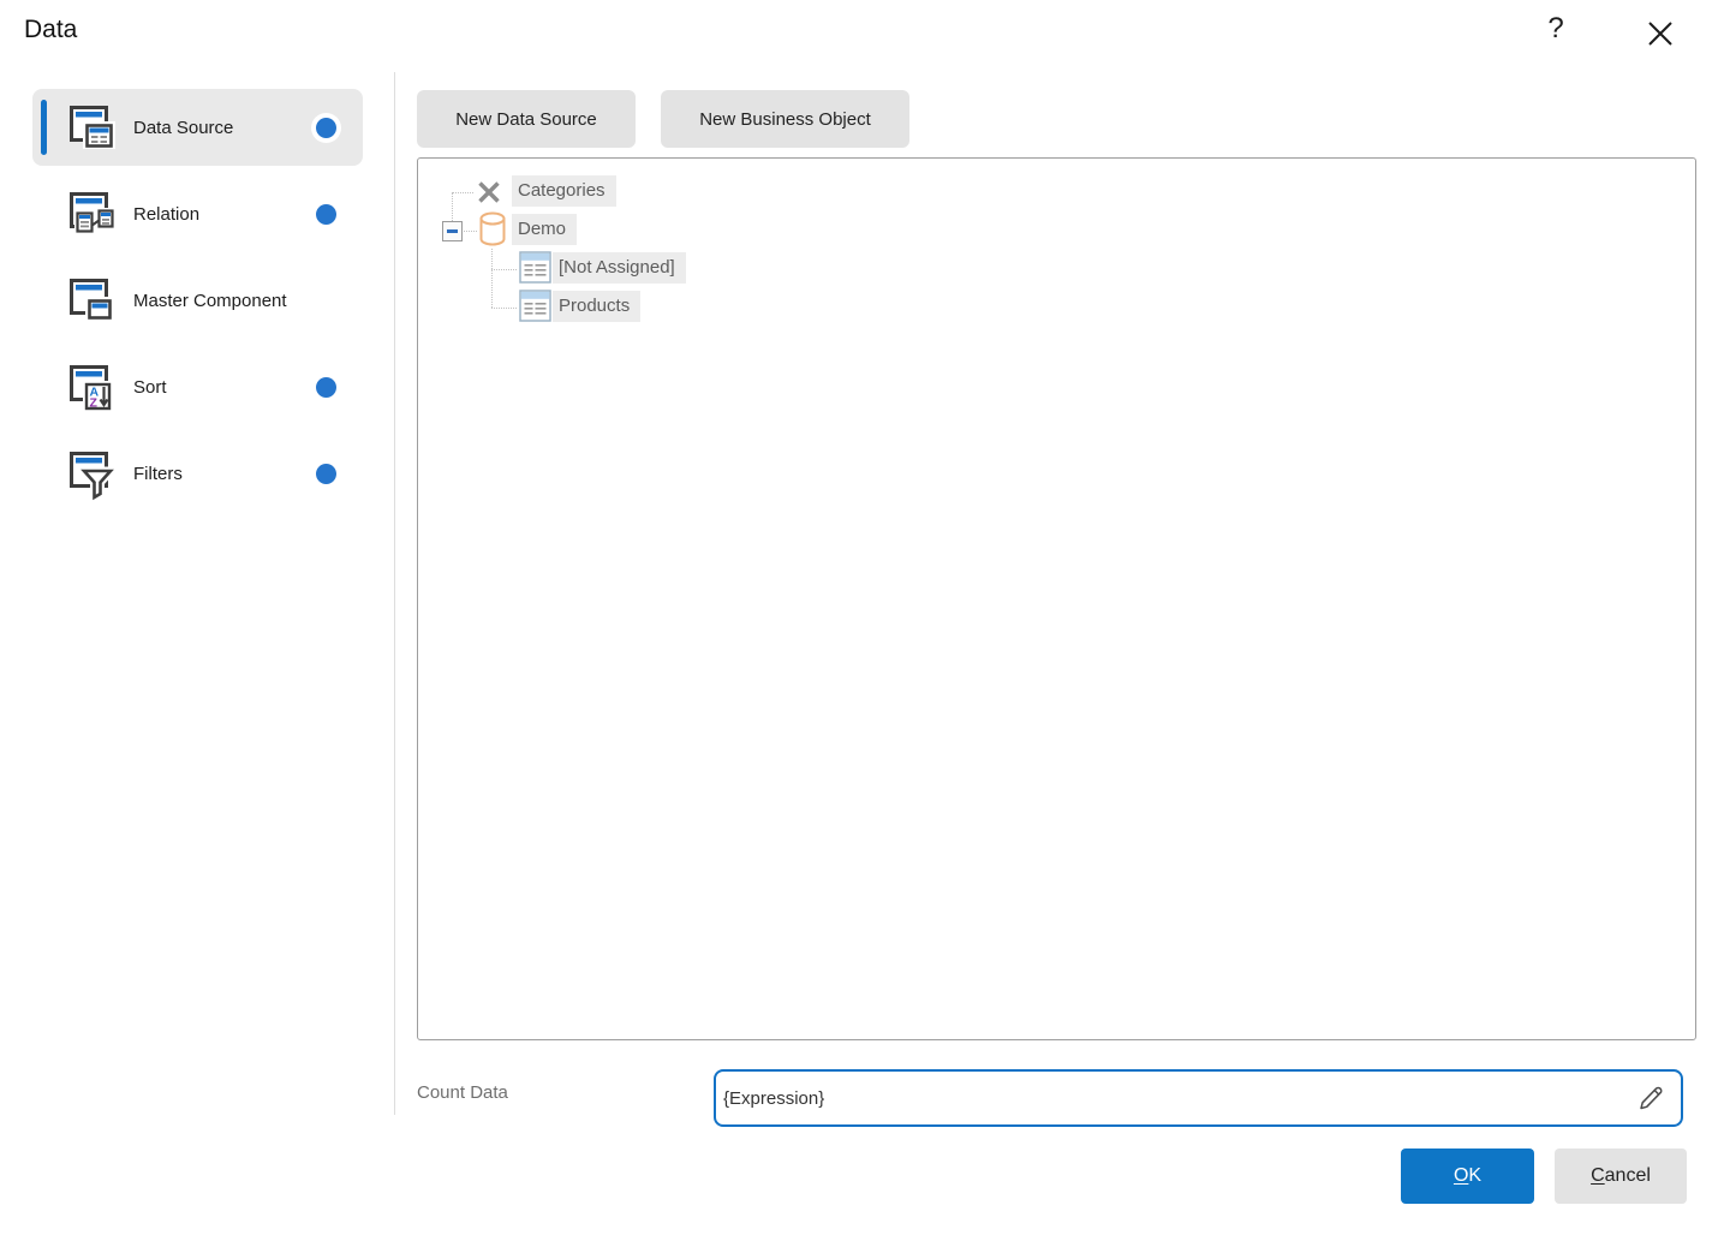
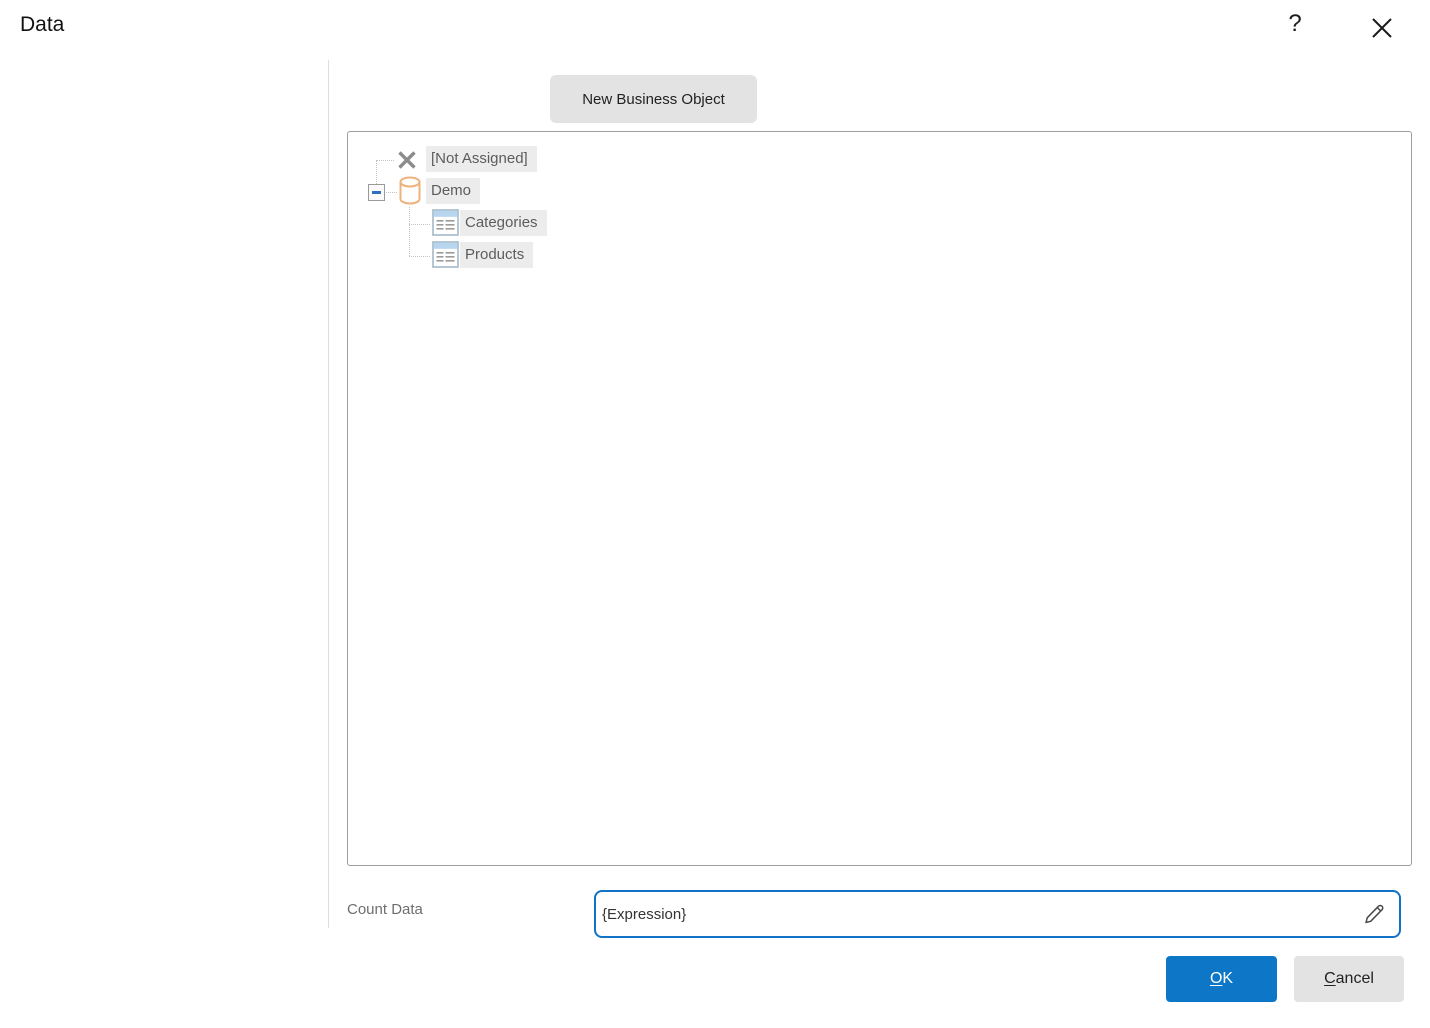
  Data
  ?
- Data Source
- Relation
- Master Component
- A
- Z
- Sort
- Filters
- New Data Source
  New Business Object
- Categories
+ [Not Assigned]
  Demo
- [Not Assigned]
+ Categories
  Products
  Count Data
  {Expression}
  OK
  Cancel
